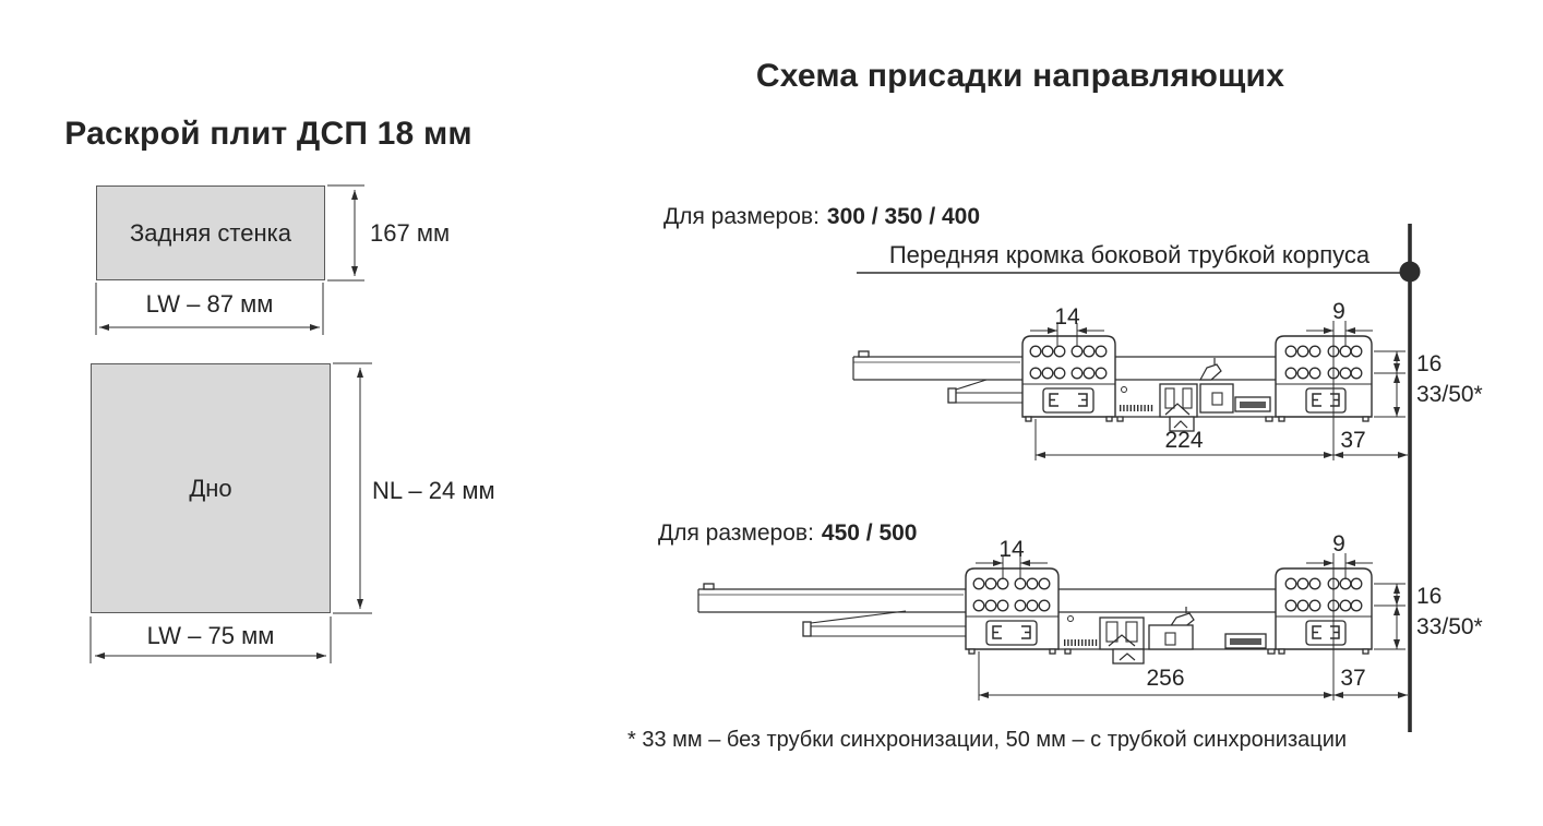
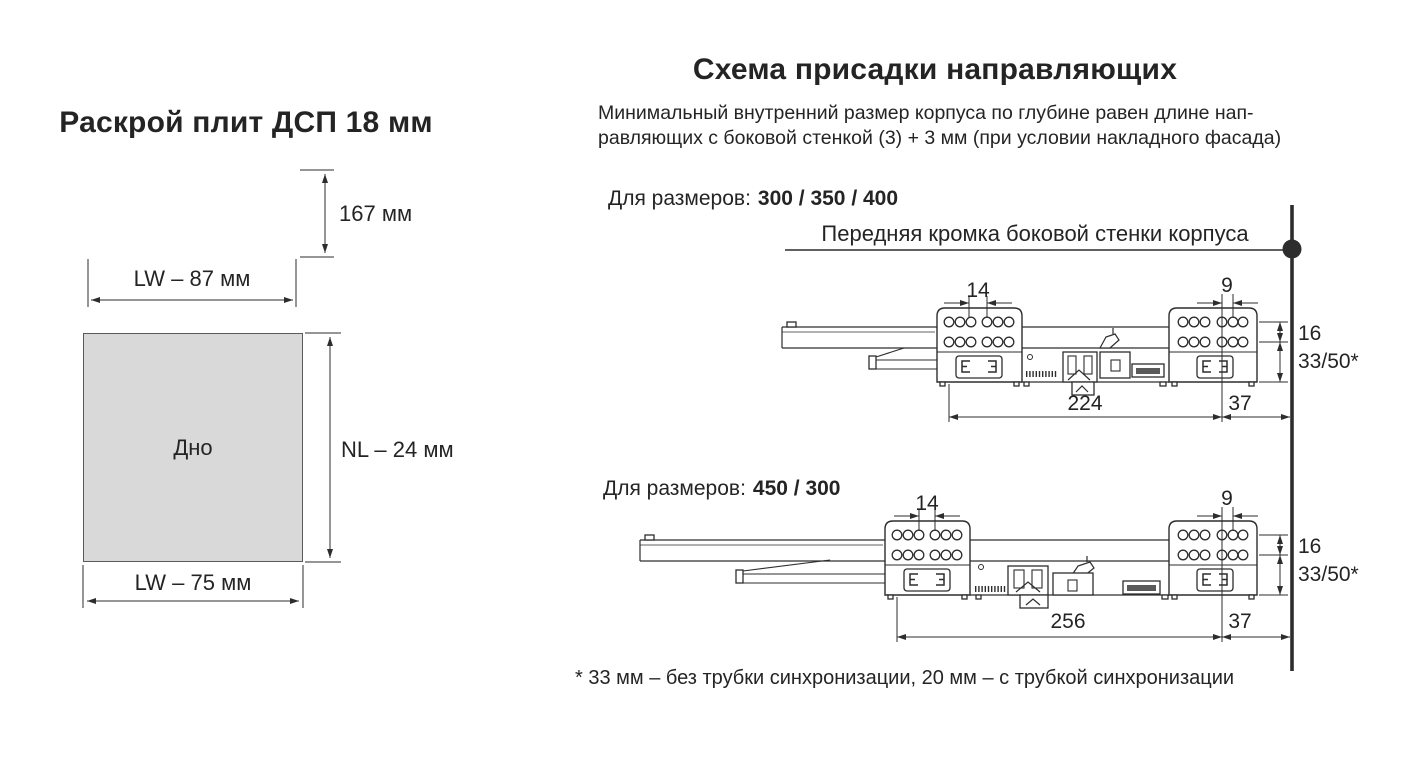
  Раскрой плит ДСП 18 мм
- Задняя стенка
  167 мм
  LW – 87 мм
  Дно
  NL – 24 мм
  LW – 75 мм
  Схема присадки направляющих
+ Минимальный внутренний размер корпуса по глубине равен длине нап-
+ равляющих с боковой стенкой (3) + 3 мм (при условии накладного фасада)
  Для размеров: 300 / 350 / 400
- Передняя кромка боковой трубкой корпуса
+ Передняя кромка боковой стенки корпуса
  14
  9
  16
  33/50*
  224
  37
- Для размеров: 450 / 500
+ Для размеров: 450 / 300
  14
  9
  16
  33/50*
  256
  37
- * 33 мм – без трубки синхронизации, 50 мм – с трубкой синхронизации
+ * 33 мм – без трубки синхронизации, 20 мм – с трубкой синхронизации
